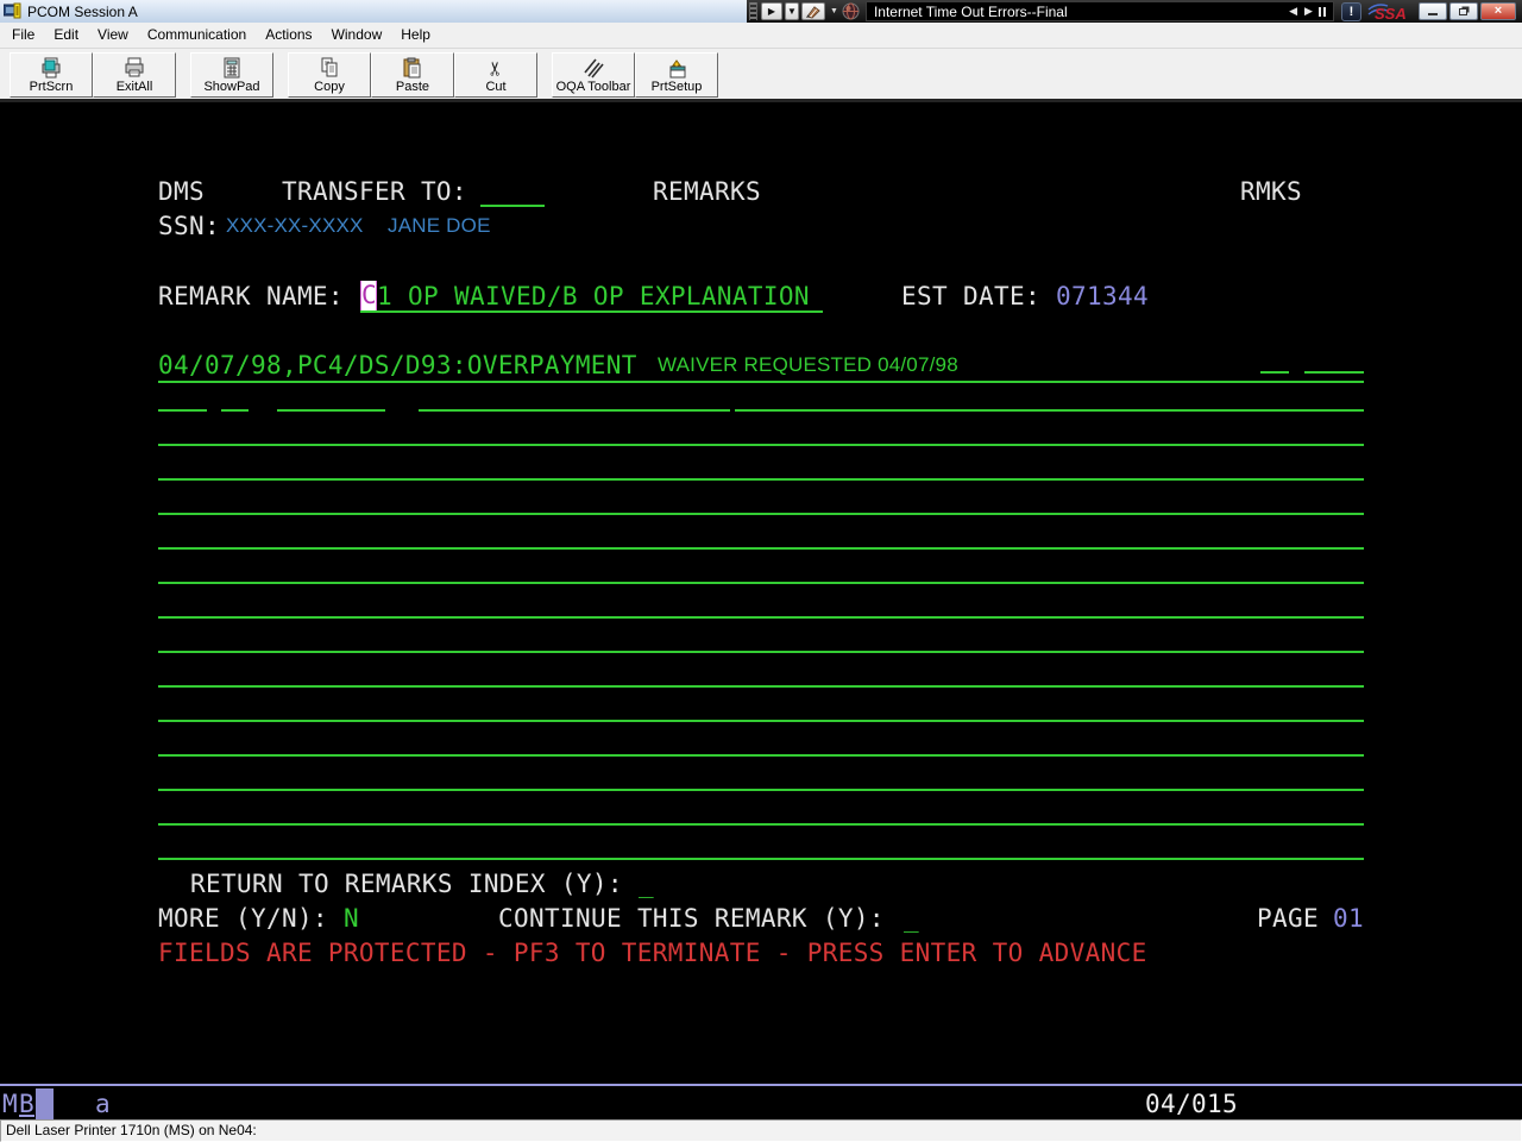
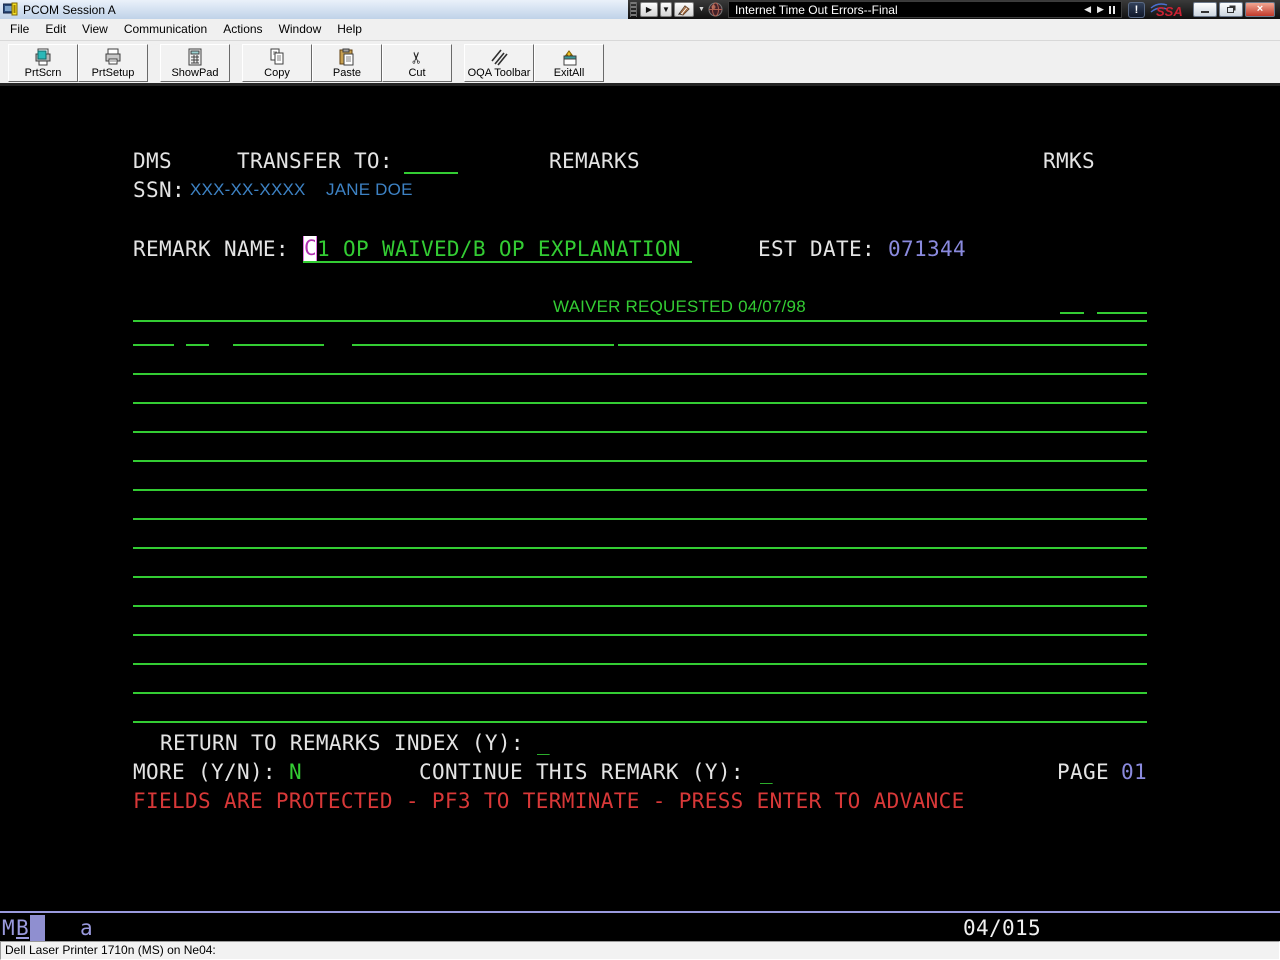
  PCOM Session A
  ▶
  ▼
  Internet Time Out Errors--Final
  ◀
  ▶
  !
  SSA
  ×
  File
  Edit
  View
  Communication
  Actions
  Window
  Help
  PrtScrn
- ExitAll
+ PrtSetup
  ShowPad
  Copy
  Paste
  Cut
  OQA Toolbar
- PrtSetup
+ ExitAll
  DMS
  TRANSFER TO:
  REMARKS
  RMKS
  SSN:
  XXX-XX-XXXX
  JANE DOE
  REMARK NAME:
  C
  1 OP WAIVED/B OP EXPLANATION
  EST DATE:
  071344
- 04/07/98,PC4/DS/D93:OVERPAYMENT
  WAIVER REQUESTED 04/07/98
  RETURN TO REMARKS INDEX (Y):
  _
  MORE (Y/N):
  N
  CONTINUE THIS REMARK (Y):
  _
  PAGE
  01
  FIELDS ARE PROTECTED - PF3 TO TERMINATE - PRESS ENTER TO ADVANCE
  M
  B
  a
  04/015
  Dell Laser Printer 1710n (MS) on Ne04:
